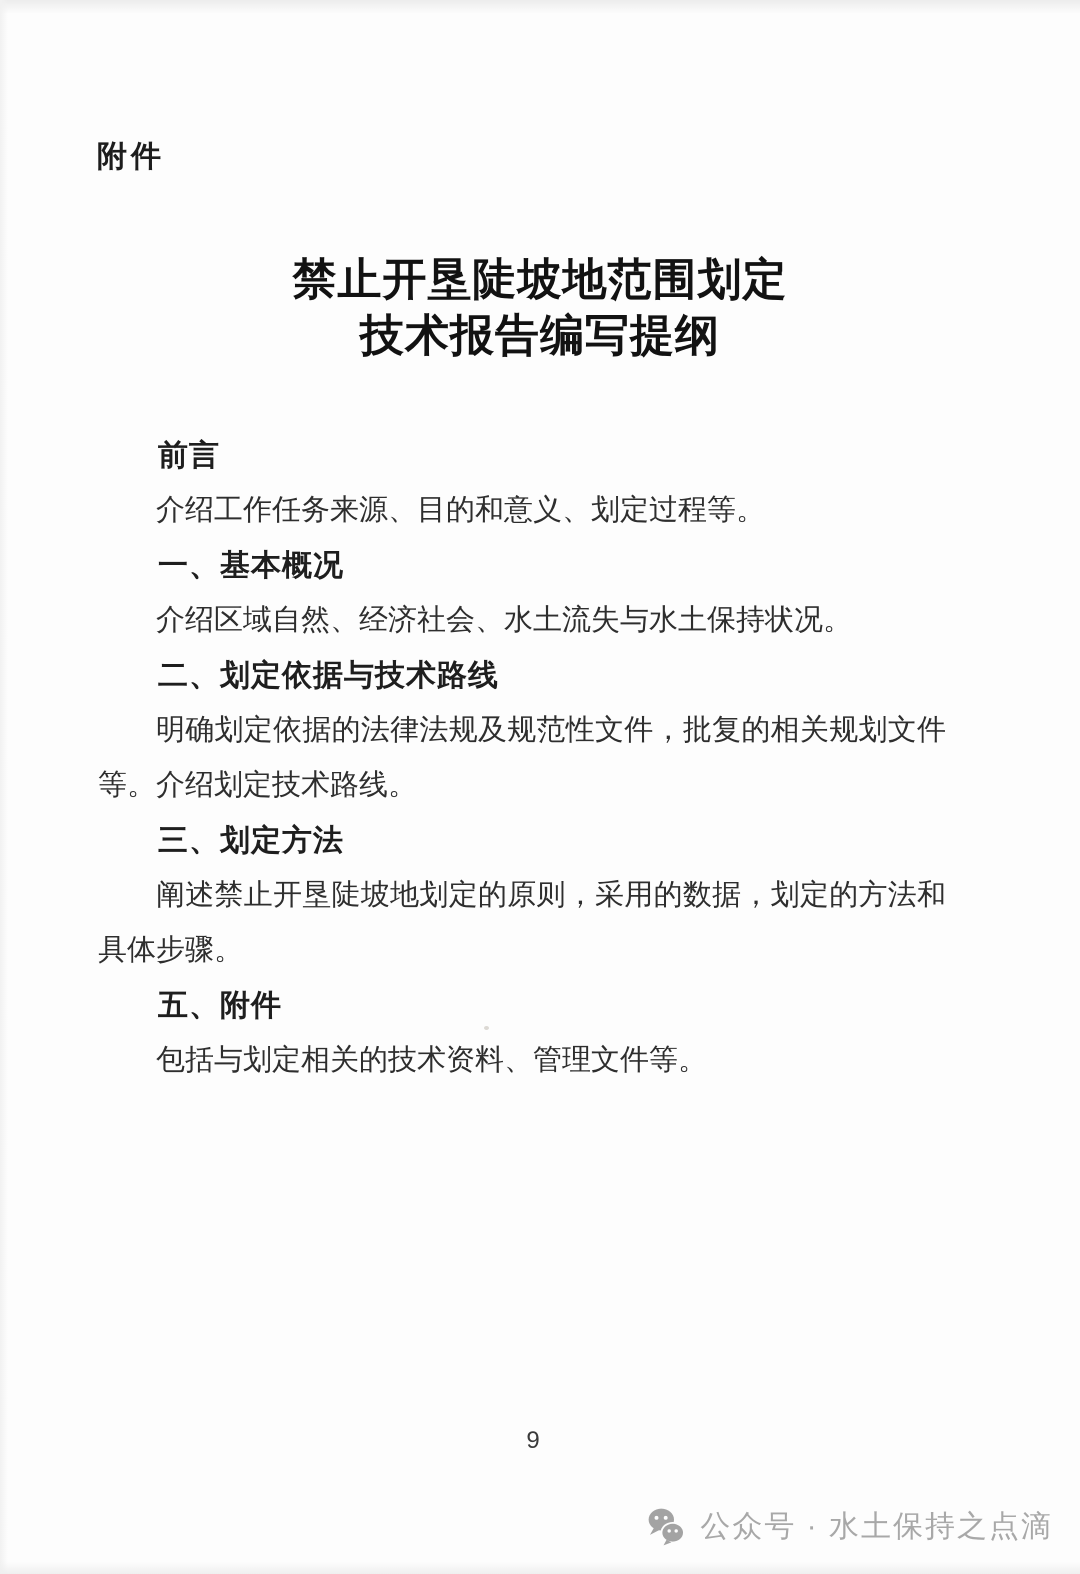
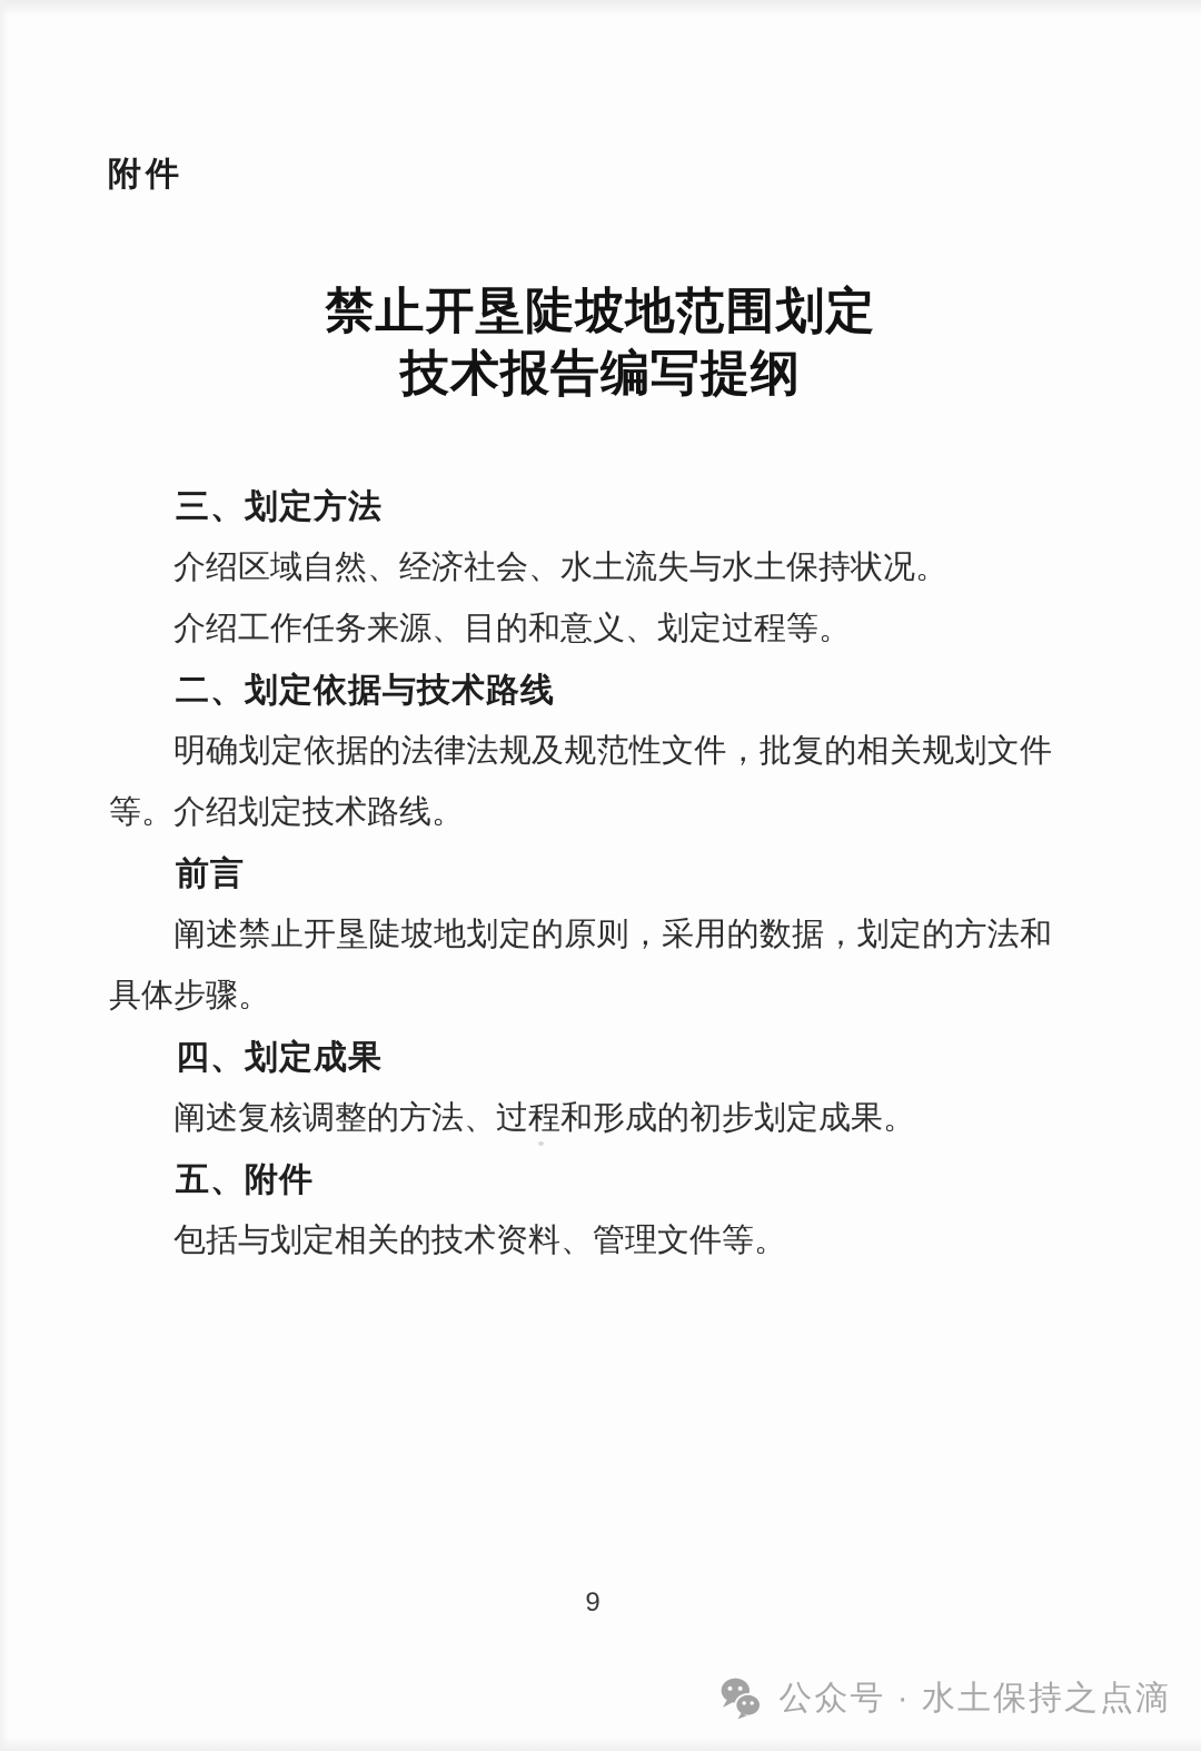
  附件
  禁止开垦陡坡地范围划定
  技术报告编写提纲
- 前言
+ 三、划定方法
- 介绍工作任务来源、目的和意义、划定过程等。
+ 介绍区域自然、经济社会、水土流失与水土保持状况。
- 一、基本概况
- 介绍区域自然、经济社会、水土流失与水土保持状况。
+ 介绍工作任务来源、目的和意义、划定过程等。
  二、划定依据与技术路线
  明确划定依据的法律法规及规范性文件，批复的相关规划文件等。介绍划定技术路线。
- 三、划定方法
+ 前言
  阐述禁止开垦陡坡地划定的原则，采用的数据，划定的方法和具体步骤。
+ 四、划定成果
+ 阐述复核调整的方法、过程和形成的初步划定成果。
  五、附件
  包括与划定相关的技术资料、管理文件等。
  9
  公众号 · 水土保持之点滴
